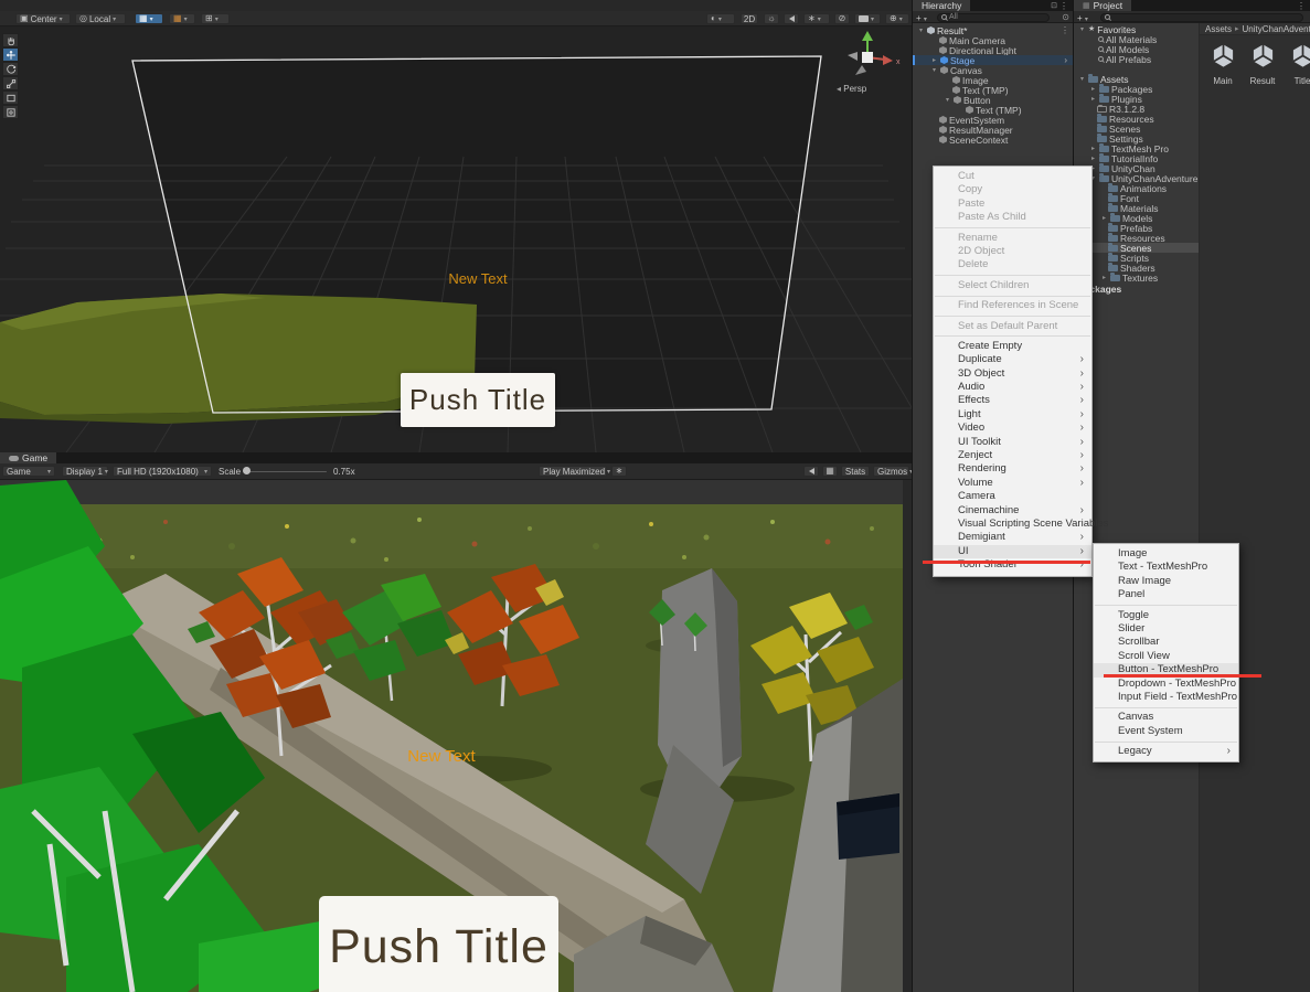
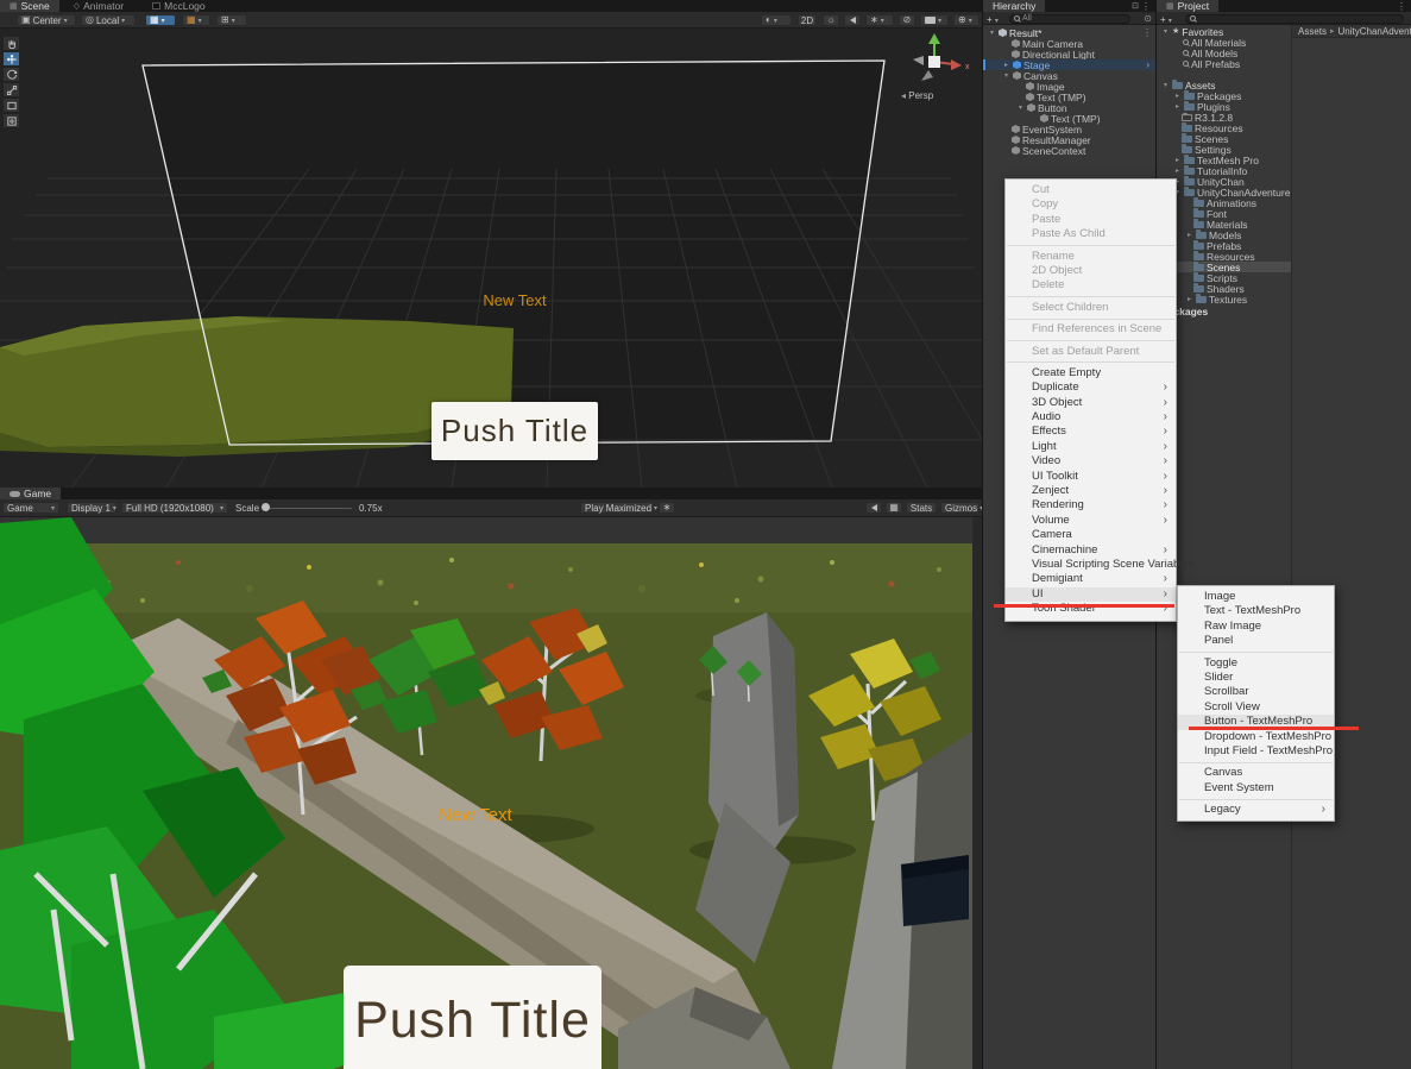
+ Scene
+ Animator
+ MccLogo
  ▣
  Center
  ◎
  Local
  ▦
  ▦
  ⊞
  ◐
  2D
  ☼
  ∗
  ⊘
  ⊕
  ◂ Persp
  New Text
  Push Title
  Game
  Game
  Display 1
  Full HD (1920x1080)
  Scale
  0.75x
  Play Maximized
  ∗
  ▦
  Stats
  Gizmos
  New Text
  Push Title
  Hierarchy
  ⋮
  ⊙
  Result*
  ⋮
  Main Camera
  Directional Light
  Stage
  ›
  Canvas
  Image
  Text (TMP)
  Button
  Text (TMP)
  EventSystem
  ResultManager
  SceneContext
  Project
  ⋮
  Favorites
  All Materials
  All Models
  All Prefabs
  Assets
  Packages
  Plugins
  R3.1.2.8
  Resources
  Scenes
  Settings
  TextMesh Pro
  TutorialInfo
  UnityChan
  UnityChanAdventure
  Animations
  Font
  Materials
  Models
  Prefabs
  Resources
  Scenes
  Scripts
  Shaders
  Textures
  Assets
  UnityChanAdven
- Main
- Result
- Title
  Cut
  Copy
  Paste
  Paste As Child
  Rename
  2D Object
  Delete
  Select Children
  Find References in Scene
  Set as Default Parent
  Create Empty
  Duplicate
  ›
  3D Object
  ›
  Audio
  ›
  Effects
  ›
  Light
  ›
  Video
  ›
  UI Toolkit
  ›
  Zenject
  ›
  Rendering
  ›
  Volume
  ›
  Camera
  Cinemachine
  ›
  Visual Scripting Scene Variables
  Demigiant
  ›
  UI
  ›
  Toon Shader
  ›
  Image
  Text - TextMeshPro
  Raw Image
  Panel
  Toggle
  Slider
  Scrollbar
  Scroll View
  Button - TextMeshPro
  Dropdown - TextMeshPro
  Input Field - TextMeshPro
  Canvas
  Event System
  Legacy
  ›
